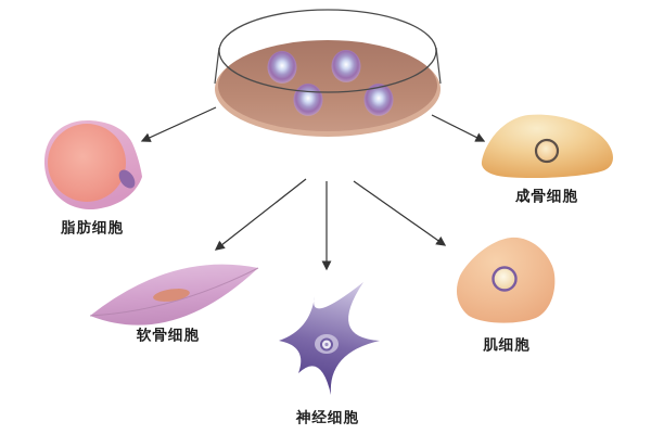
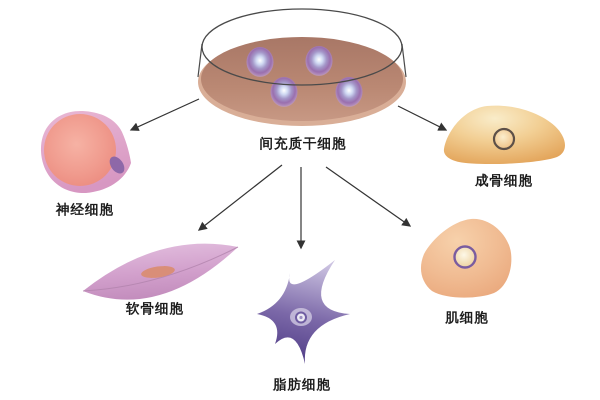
+ 间充质干细胞
- 脂肪细胞
+ 神经细胞
  成骨细胞
  软骨细胞
- 神经细胞
+ 脂肪细胞
  肌细胞
